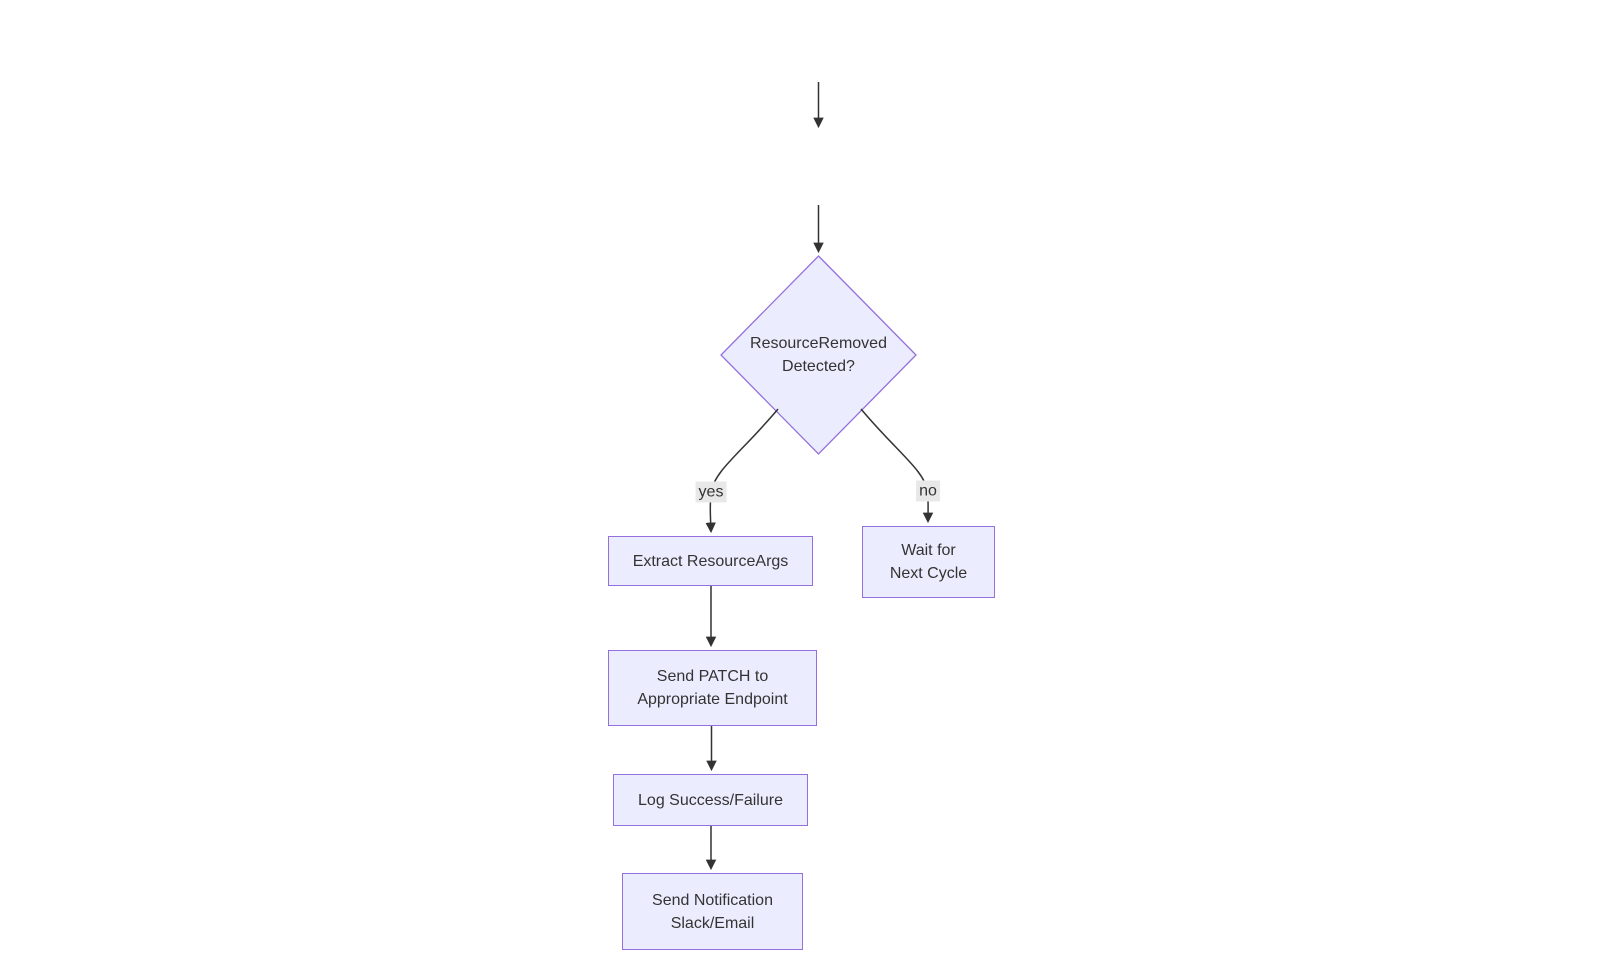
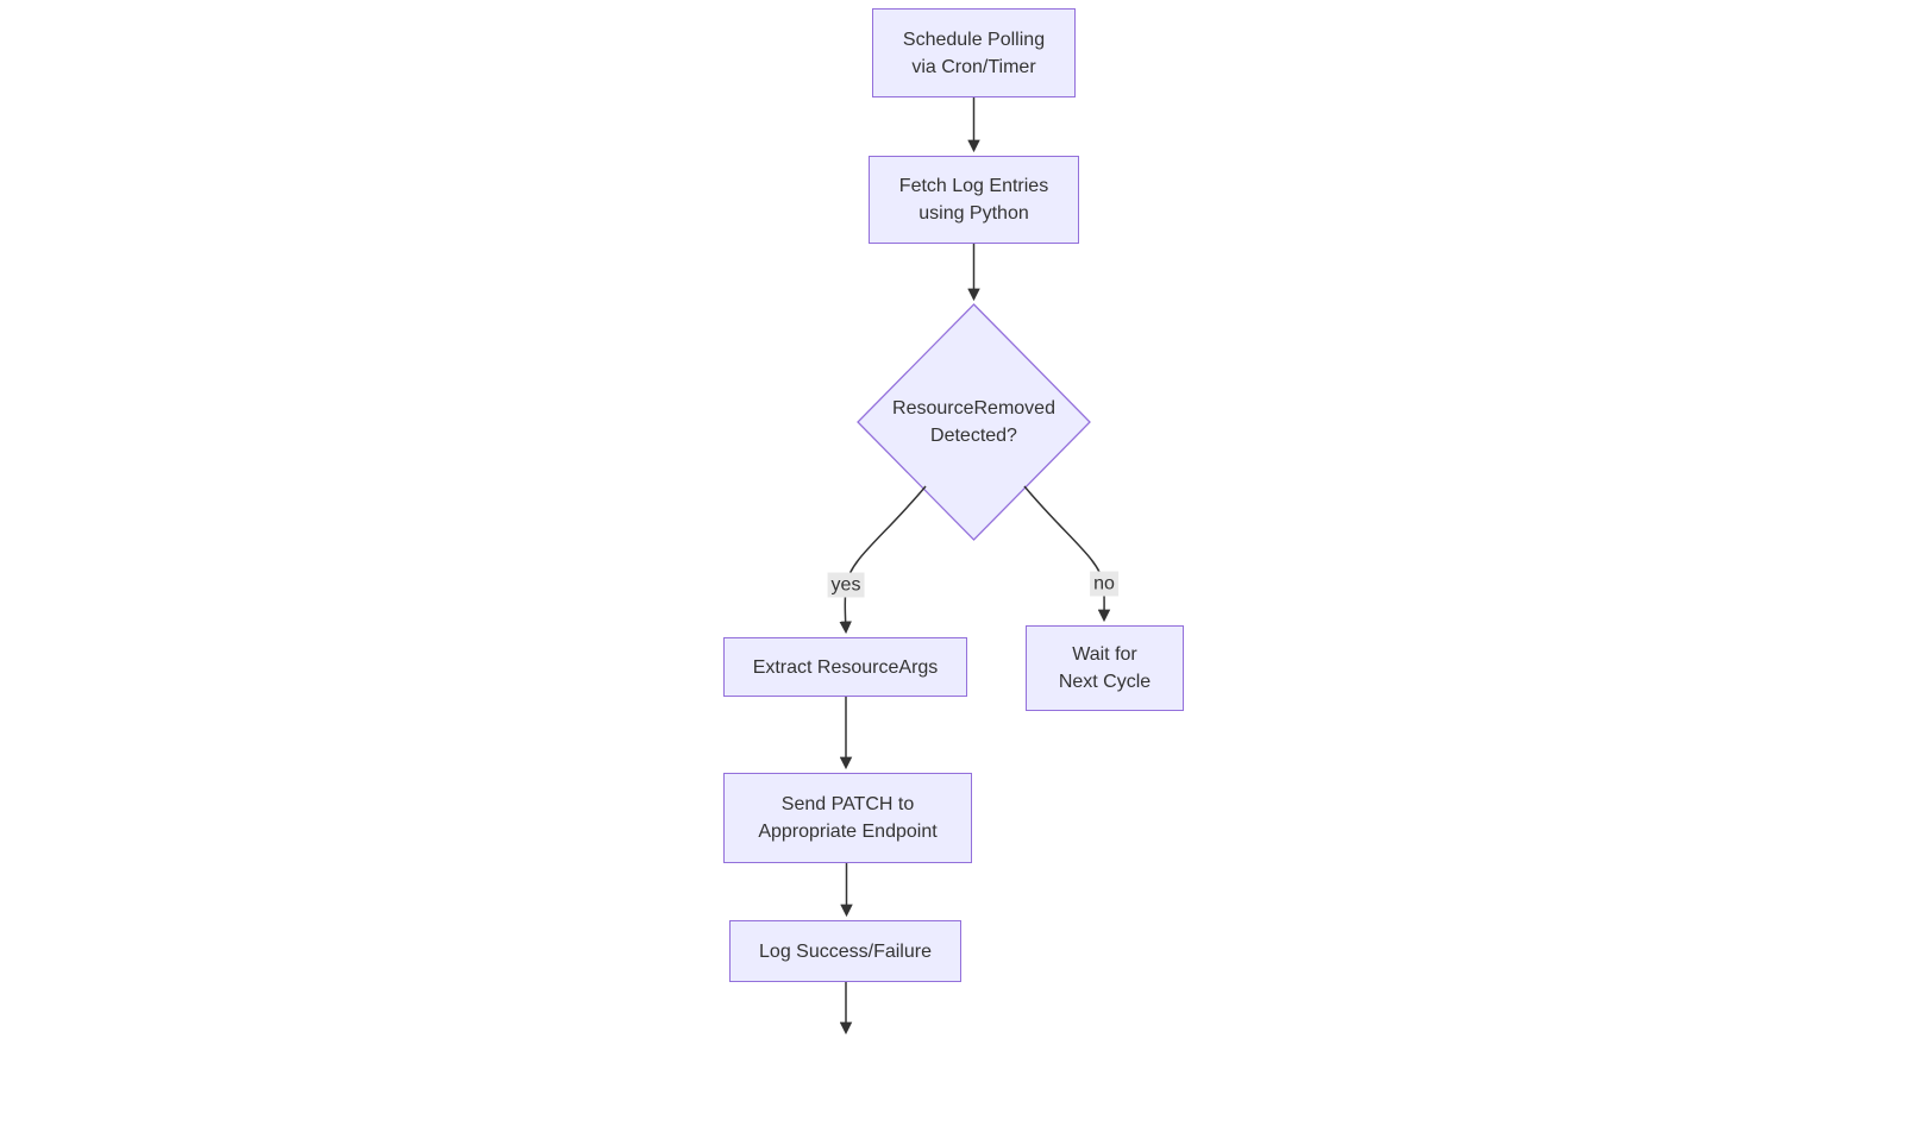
+ Schedule Polling
+ via Cron/Timer
+ Fetch Log Entries
+ using Python
  ResourceRemoved
  Detected?
  Extract ResourceArgs
  Wait for
  Next Cycle
  Send PATCH to
  Appropriate Endpoint
  Log Success/Failure
- Send Notification
- Slack/Email
  yes
  no
